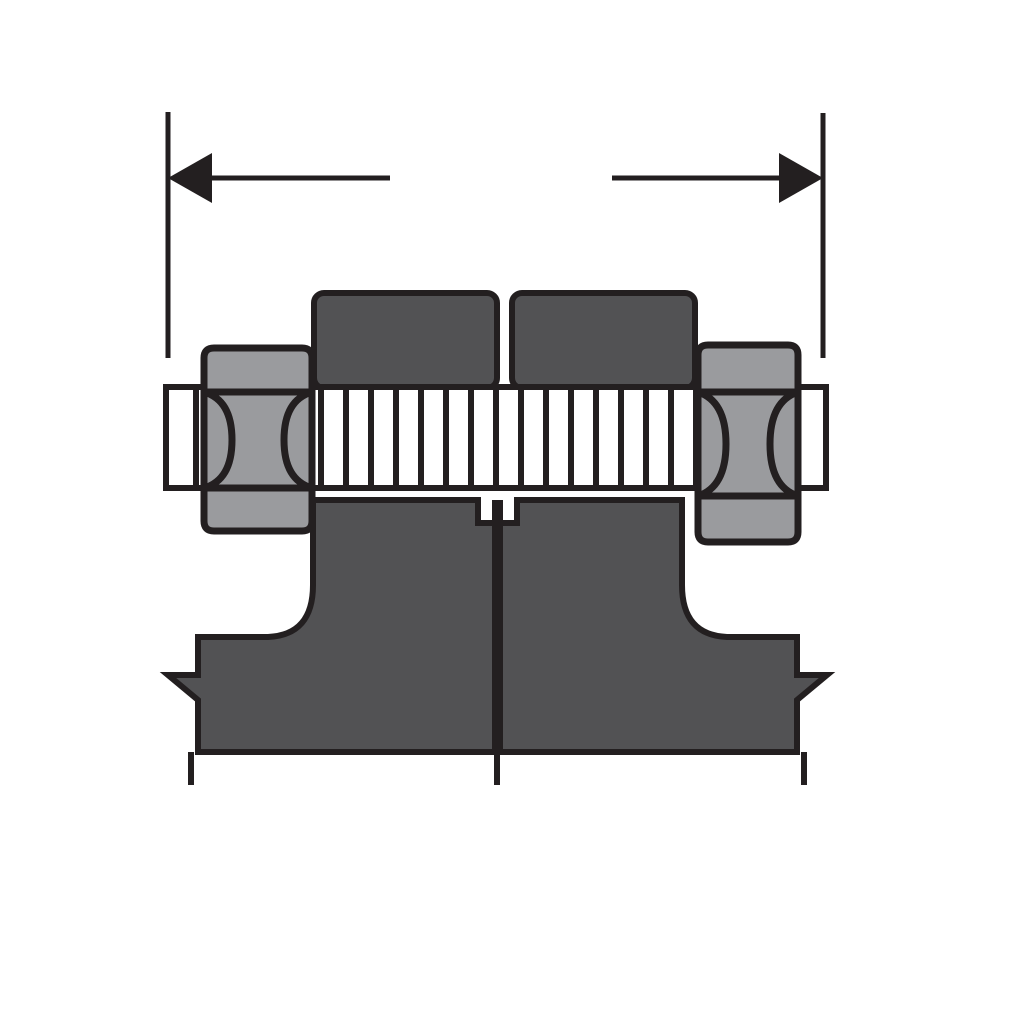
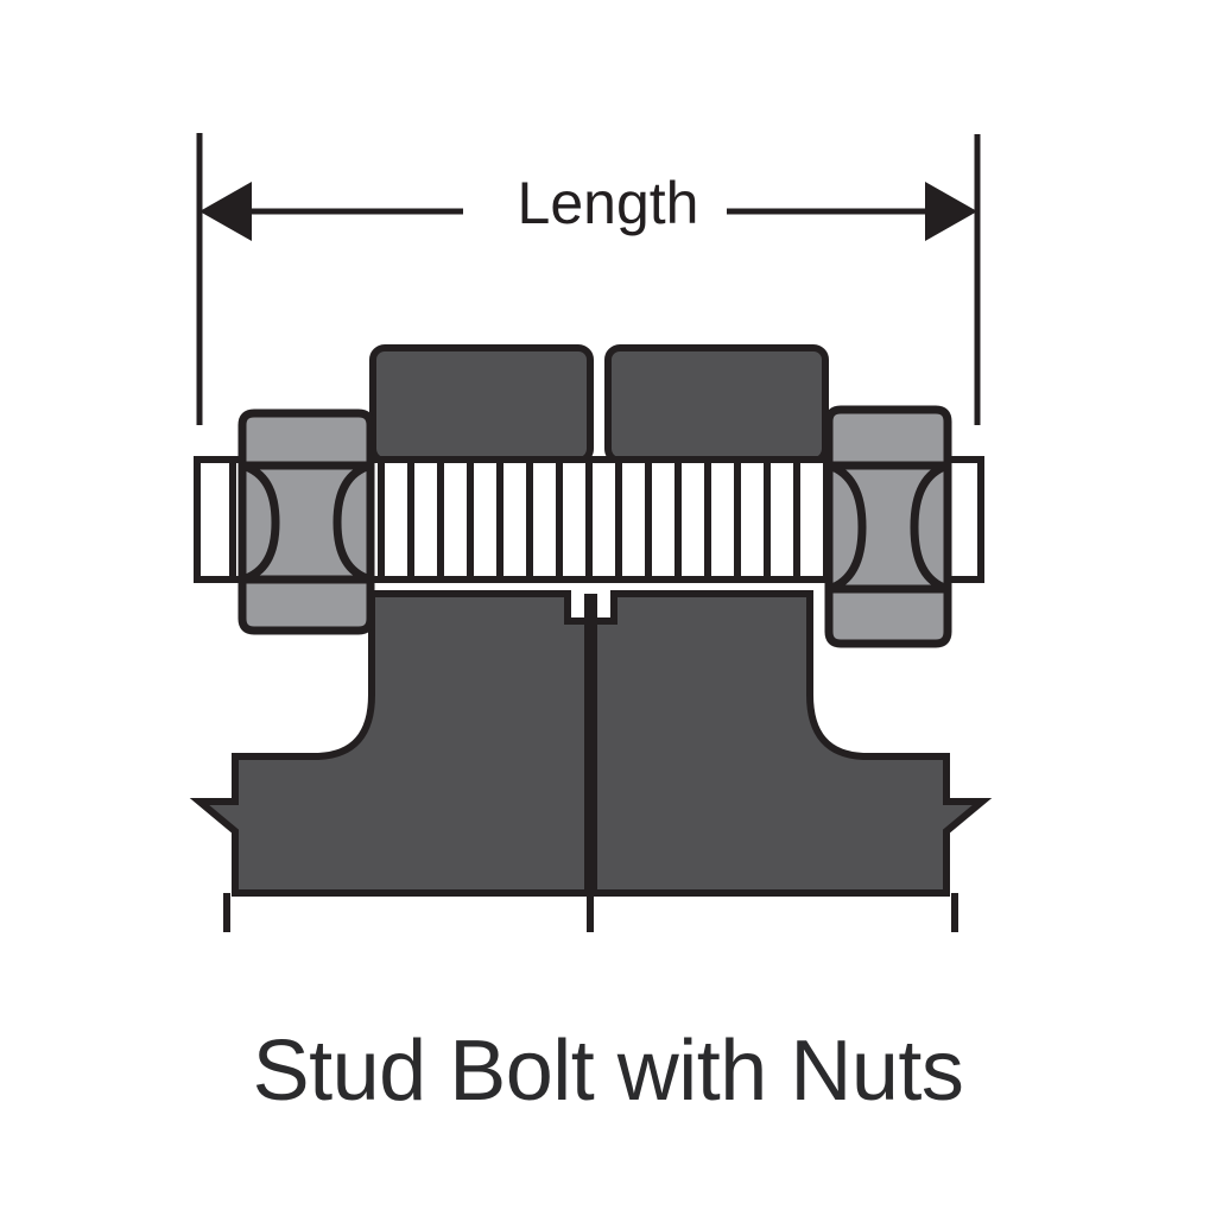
+ Length
+ Stud Bolt with Nuts
